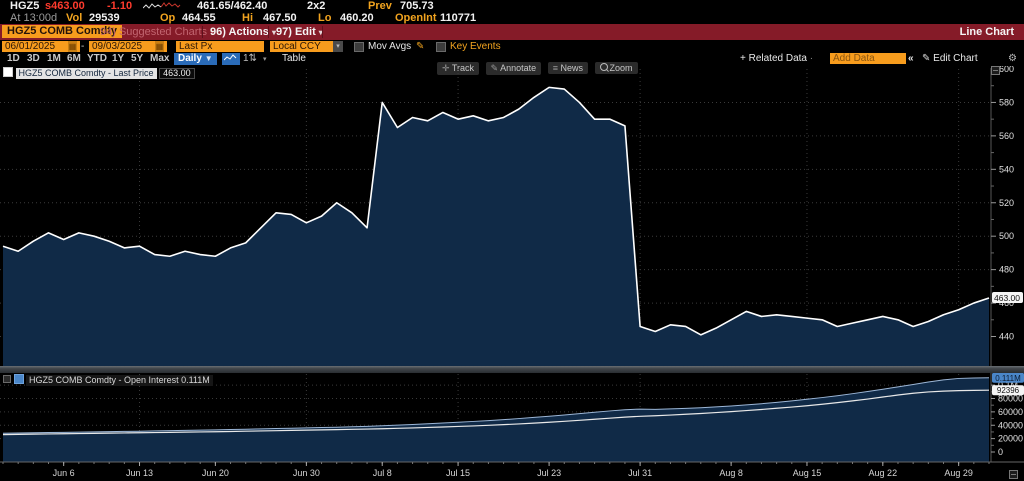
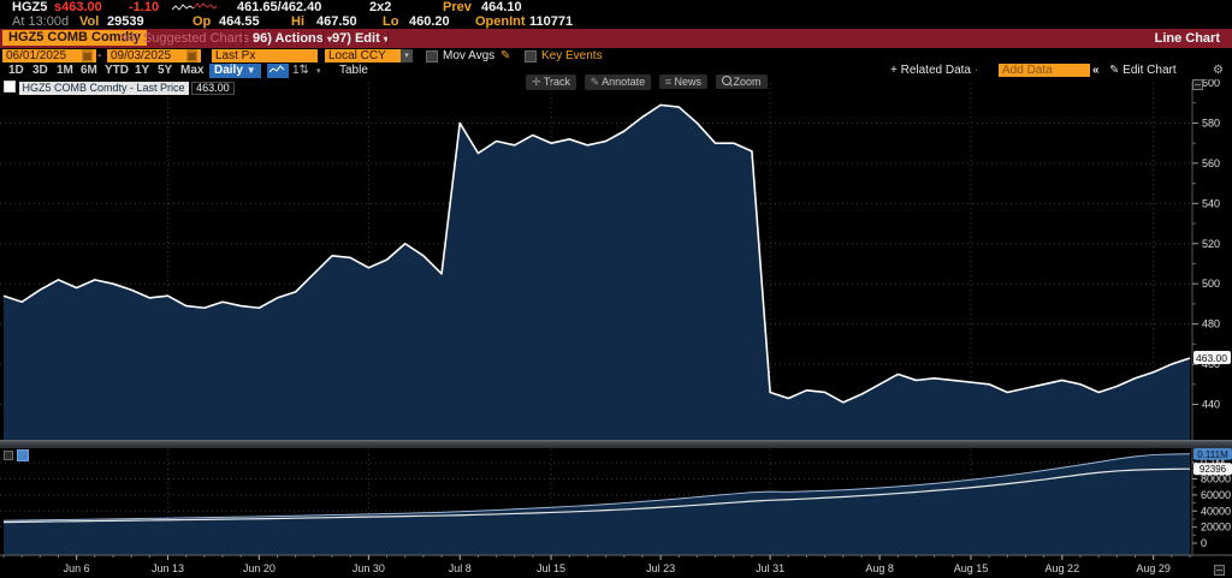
  HGZ5
  s463.00
  -1.10
  461.65/462.40
  2x2
  Prev
- 705.73
+ 464.10
  At 13:00d
  Vol
  29539
  Op
  464.55
  Hi
  467.50
  Lo
  460.20
  OpenInt
  110771
  HGZ5 COMB Comdty
  94) Suggested Charts ▾
  96) Actions ▾
  97) Edit ▾
  Line Chart
  06/01/2025
  ▦
  -
  09/03/2025
  ▦
  Last Px
  Local CCY
  Mov Avgs
  ✎
  Key Events
  1D
  3D
  1M
  6M
  YTD
  1Y
  5Y
  Max
  Daily ▼
  1⇅
  Table
  + Related Data ·
  Add Data
  «
  ✎ Edit Chart
  ⚙
  ✛ Track ✎ Annotate ≡ News Zoom
  600
  580
  560
  540
  520
  500
  480
  460
  440
  0
  20000
  40000
  60000
  80000
  0.1M
  Jun 6
  Jun 13
  Jun 20
  Jun 30
  Jul 8
  Jul 15
  Jul 23
  Jul 31
  Aug 8
  Aug 15
  Aug 22
  Aug 29
  463.00
  0.111M
  92396
  HGZ5 COMB Comdty - Last Price 463.00
- HGZ5 COMB Comdty - Open Interest 0.111M
